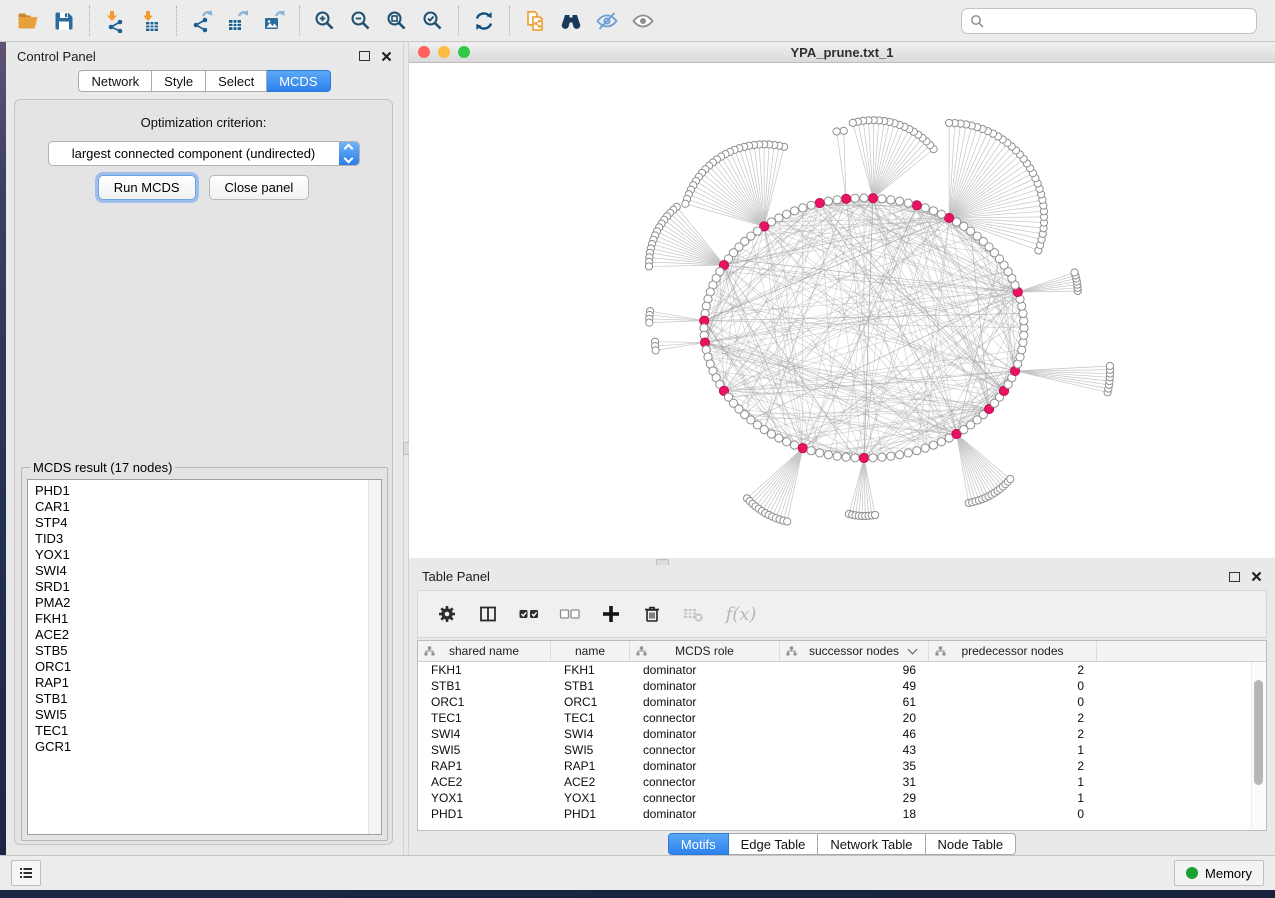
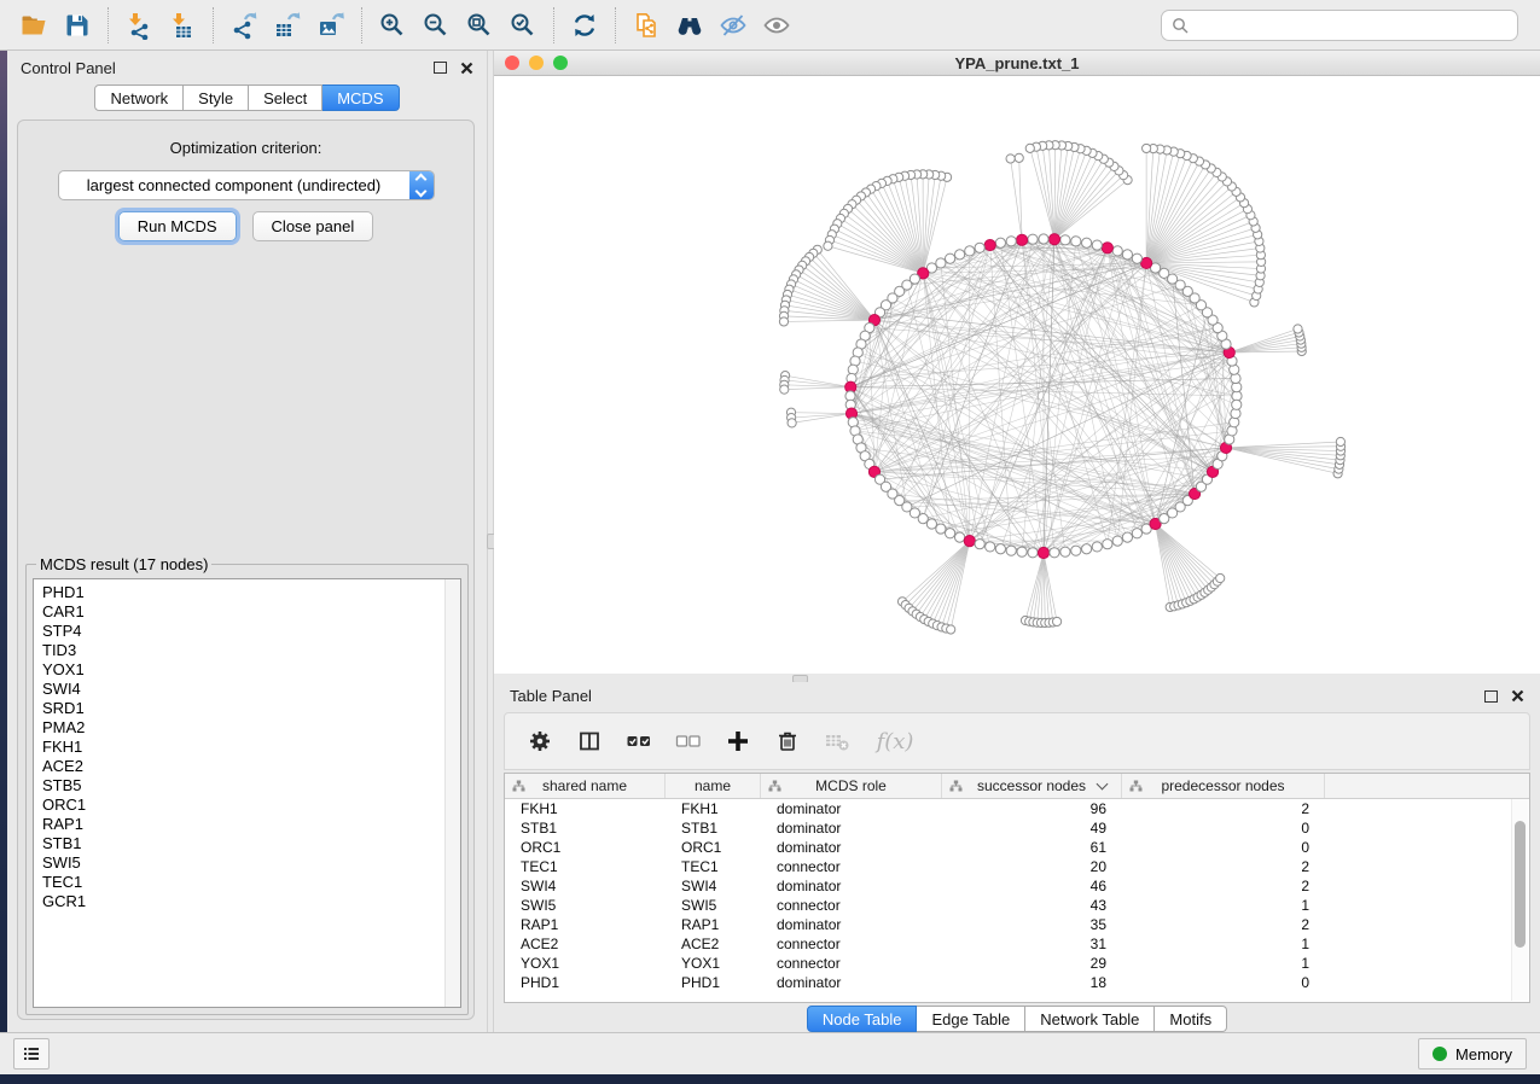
  Control Panel
  Network
  Style
  Select
  MCDS
  Optimization criterion:
  largest connected component (undirected)
  Run MCDS
  Close panel
  MCDS result (17 nodes)
  PHD1
  CAR1
  STP4
  TID3
  YOX1
  SWI4
  SRD1
  PMA2
  FKH1
  ACE2
  STB5
  ORC1
  RAP1
  STB1
  SWI5
  TEC1
  GCR1
  YPA_prune.txt_1
  Table Panel
  f(x)
  shared name
  name
  MCDS role
  successor nodes
  predecessor nodes
  FKH1
  FKH1
  dominator
  96
  2
  STB1
  STB1
  dominator
  49
  0
  ORC1
  ORC1
  dominator
  61
  0
  TEC1
  TEC1
  connector
  20
  2
  SWI4
  SWI4
  dominator
  46
  2
  SWI5
  SWI5
  connector
  43
  1
  RAP1
  RAP1
  dominator
  35
  2
  ACE2
  ACE2
  connector
  31
  1
  YOX1
  YOX1
  connector
  29
  1
  PHD1
  PHD1
  dominator
  18
  0
- Motifs
+ Node Table
  Edge Table
  Network Table
- Node Table
+ Motifs
  Memory
